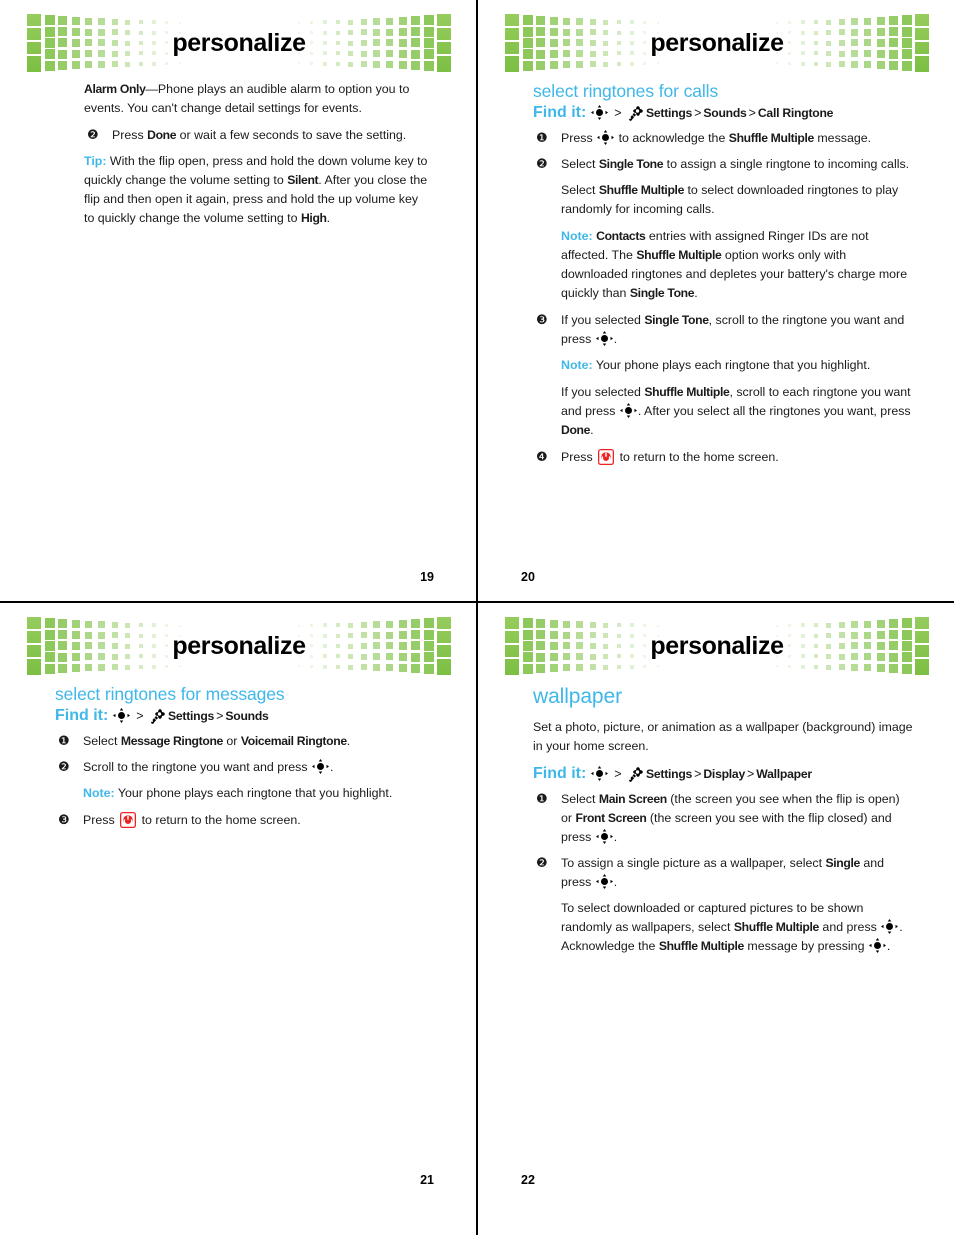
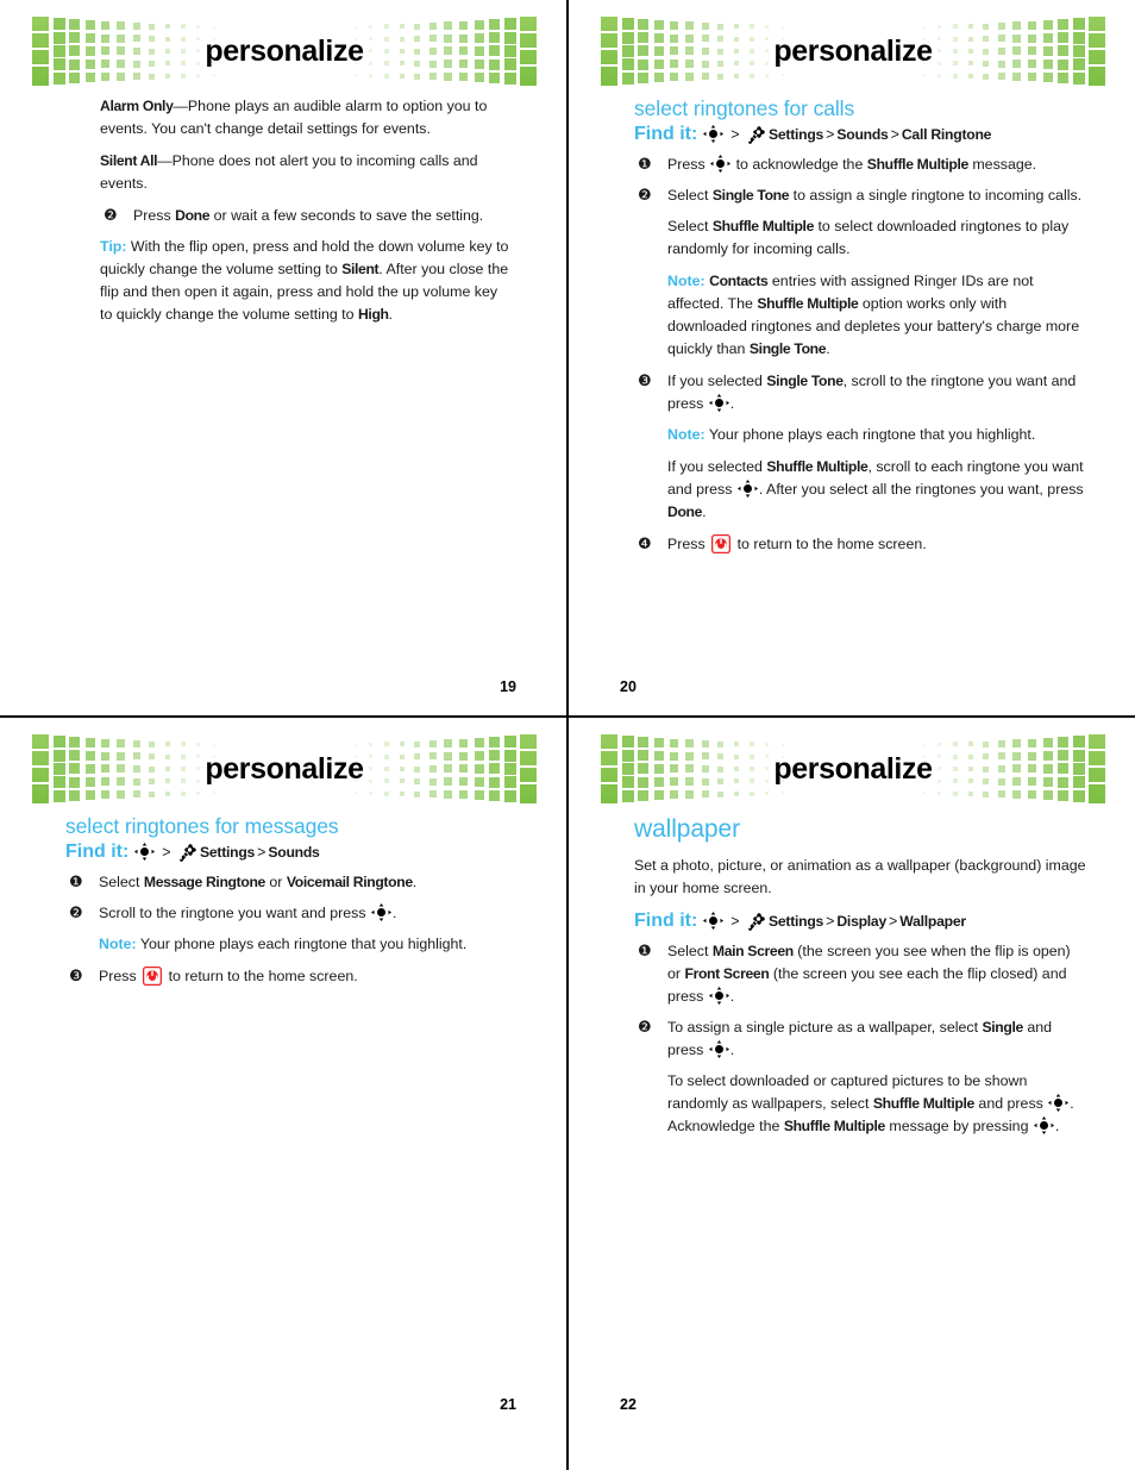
  personalize
  Alarm Only—Phone plays an audible alarm to option you to events. You can't change detail settings for events.
+ Silent All—Phone does not alert you to incoming calls and events.
  ❷
  Press Done or wait a few seconds to save the setting.
  Tip: With the flip open, press and hold the down volume key to quickly change the volume setting to Silent. After you close the flip and then open it again, press and hold the up volume key to quickly change the volume setting to High.
  19
  personalize
  select ringtones for calls
  Find it: > Settings > Sounds > Call Ringtone
  ❶
  Press to acknowledge the Shuffle Multiple message.
  ❷
  Select Single Tone to assign a single ringtone to incoming calls.
  Select Shuffle Multiple to select downloaded ringtones to play randomly for incoming calls.
  Note: Contacts entries with assigned Ringer IDs are not affected. The Shuffle Multiple option works only with downloaded ringtones and depletes your battery's charge more quickly than Single Tone.
  ❸
  If you selected Single Tone, scroll to the ringtone you want and press .
  Note: Your phone plays each ringtone that you highlight.
  If you selected Shuffle Multiple, scroll to each ringtone you want and press . After you select all the ringtones you want, press Done.
  ❹
  Press to return to the home screen.
  20
  personalize
  select ringtones for messages
  Find it: > Settings > Sounds
  ❶
  Select Message Ringtone or Voicemail Ringtone.
  ❷
  Scroll to the ringtone you want and press .
  Note: Your phone plays each ringtone that you highlight.
  ❸
  Press to return to the home screen.
  21
  personalize
  wallpaper
  Set a photo, picture, or animation as a wallpaper (background) image in your home screen.
  Find it: > Settings > Display > Wallpaper
  ❶
- Select Main Screen (the screen you see when the flip is open) or Front Screen (the screen you see with the flip closed) and press .
+ Select Main Screen (the screen you see when the flip is open) or Front Screen (the screen you see each the flip closed) and press .
  ❷
  To assign a single picture as a wallpaper, select Single and press .
  To select downloaded or captured pictures to be shown randomly as wallpapers, select Shuffle Multiple and press . Acknowledge the Shuffle Multiple message by pressing .
  22
